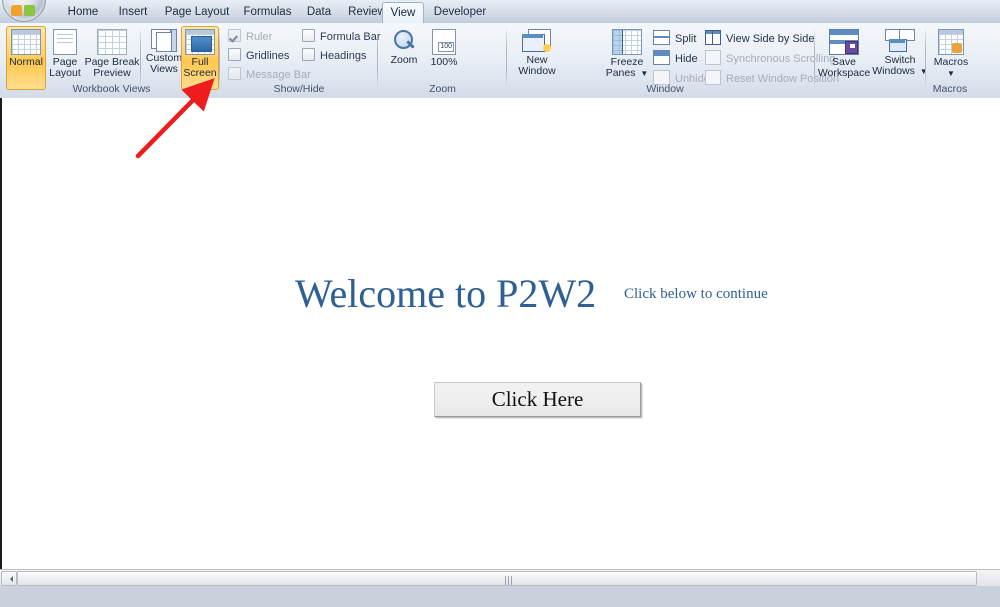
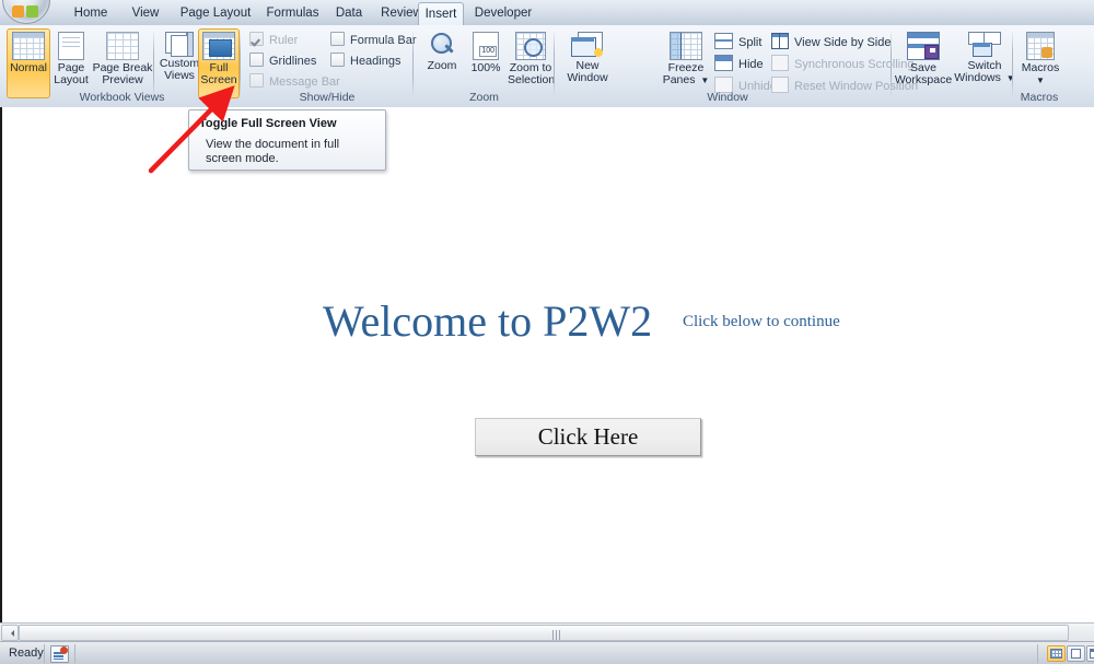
  Home
- Insert
+ View
  Page Layout
  Formulas
  Data
  Revie
- View
+ Insert
  Developer
  Normal
  Page
  Layout
  Page Break
  Preview
  Custom
  Views
  Full
  Screen
  Workbook Views
  Ruler
  Gridlines
  Message Bar
  Formula Bar
  Headings
  Show/Hide
  Zoom
  100%
+ Zoom to
+ Selection
  Zoom
  New
  Window
  Freeze
  Panes ▼
  Split
  Hide
  Unhid
  View Side by Side
  Synchronous Scrolling
  Reset Window Position
  Window
  Save
  Workspace
  Switch
  Windows ▼
  Macros
  ▼
  Macros
  Welcome to P2W2
  Click below to continue
  Click Here
+ Toggle Full Screen View
+ View the document in full screen mode.
+ Ready
